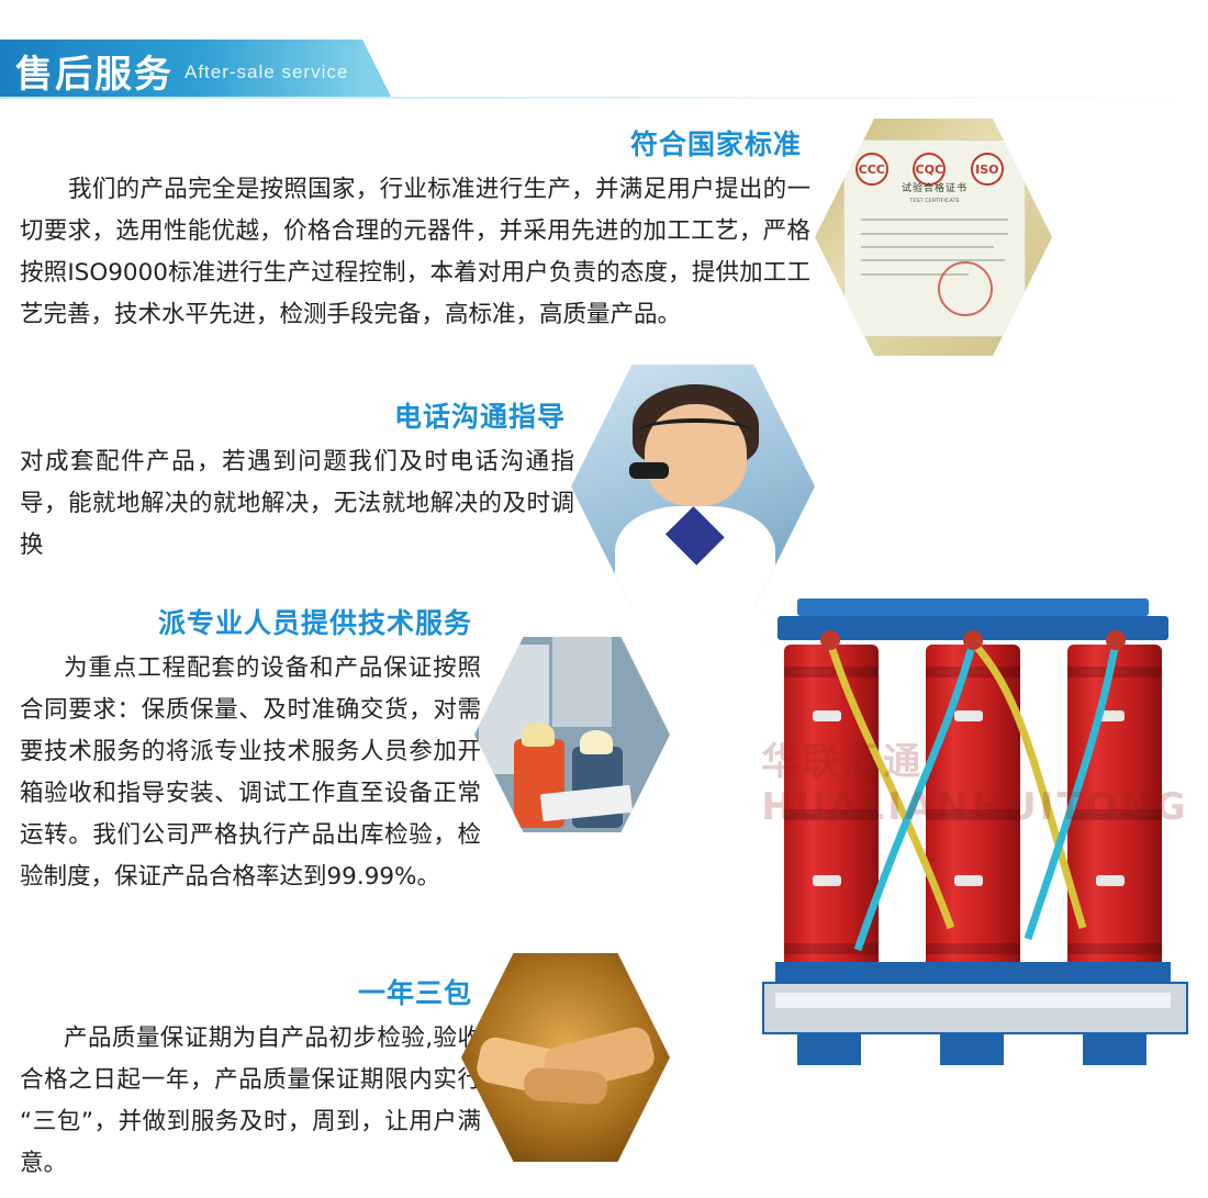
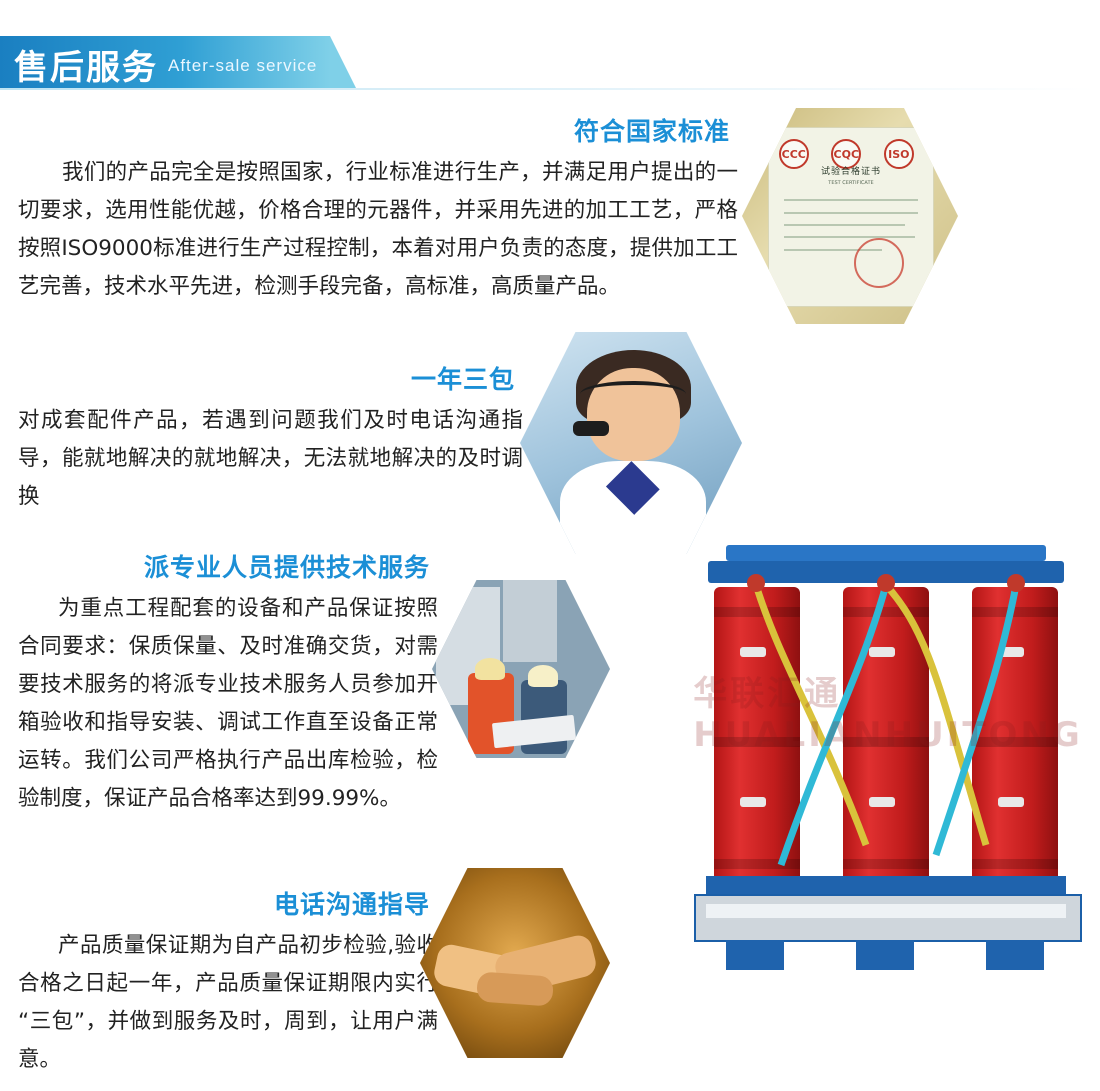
  售后服务
  After-sale service
  符合国家标准
  我们的产品完全是按照国家，行业标准进行生产，并满足用户提出的一切要求，选用性能优越，价格合理的元器件，并采用先进的加工工艺，严格按照ISO9000标准进行生产过程控制，本着对用户负责的态度，提供加工工艺完善，技术水平先进，检测手段完备，高标准，高质量产品。
  CCC
  CQC
  ISO
  试验合格证书
- 电话沟通指导
+ 一年三包
  对成套配件产品，若遇到问题我们及时电话沟通指导，能就地解决的就地解决，无法就地解决的及时调换
  派专业人员提供技术服务
  为重点工程配套的设备和产品保证按照合同要求：保质保量、及时准确交货，对需要技术服务的将派专业技术服务人员参加开箱验收和指导安装、调试工作直至设备正常运转。我们公司严格执行产品出库检验，检验制度，保证产品合格率达到99.99%。
- 一年三包
+ 电话沟通指导
  产品质量保证期为自产品初步检验,验收合格之日起一年，产品质量保证期限内实行“三包”，并做到服务及时，周到，让用户满意。
  华联汇通 HUALIANHUITONG
